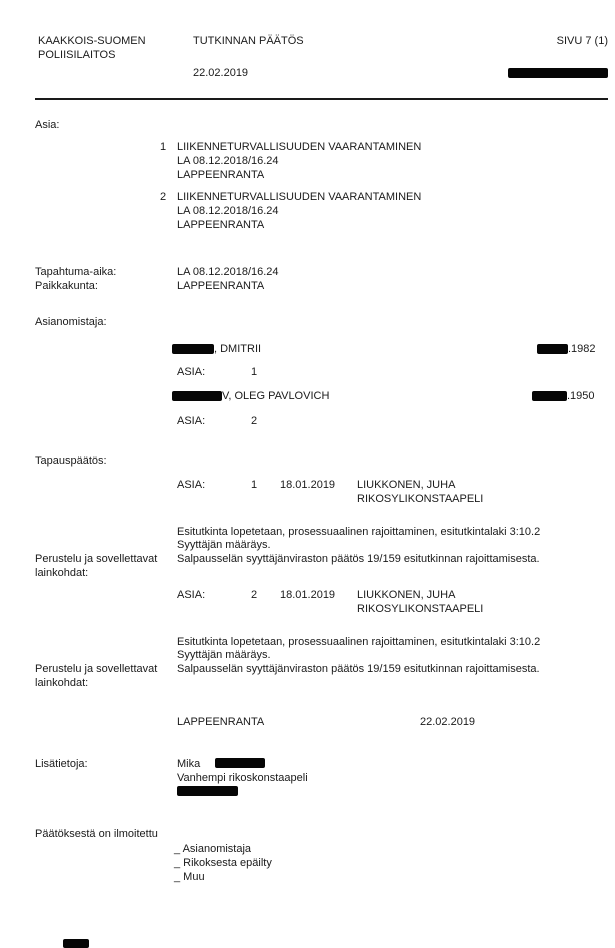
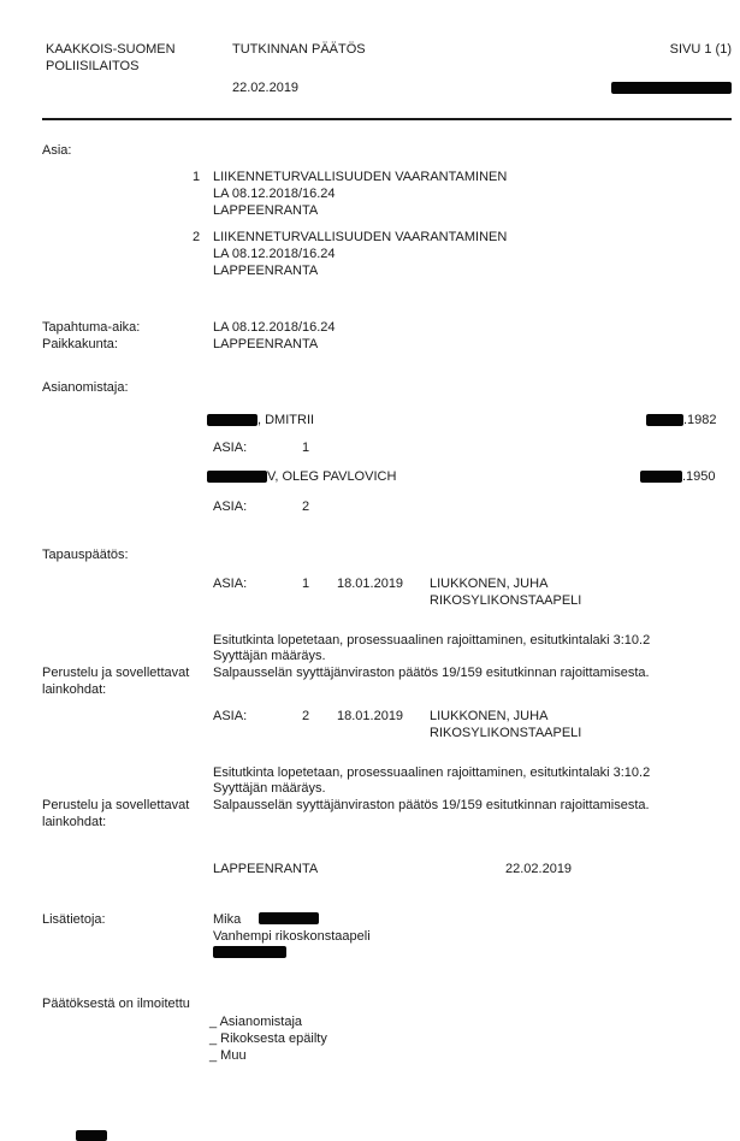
  KAAKKOIS-SUOMEN
  POLIISILAITOS
  TUTKINNAN PÄÄTÖS
- SIVU 7 (1)
+ SIVU 1 (1)
  22.02.2019
  Asia:
  1
  LIIKENNETURVALLISUUDEN VAARANTAMINEN
  LA 08.12.2018/16.24
  LAPPEENRANTA
  2
  LIIKENNETURVALLISUUDEN VAARANTAMINEN
  LA 08.12.2018/16.24
  LAPPEENRANTA
  Tapahtuma-aika:
  LA 08.12.2018/16.24
  Paikkakunta:
  LAPPEENRANTA
  Asianomistaja:
  , DMITRII
  .1982
  ASIA:
  1
  V, OLEG PAVLOVICH
  .1950
  ASIA:
  2
  Tapauspäätös:
  ASIA:
  1
  18.01.2019
  LIUKKONEN, JUHA
  RIKOSYLIKONSTAAPELI
  Esitutkinta lopetetaan, prosessuaalinen rajoittaminen, esitutkintalaki 3:10.2
  Syyttäjän määräys.
  Perustelu ja sovellettavat
  lainkohdat:
  Salpausselän syyttäjänviraston päätös 19/159 esitutkinnan rajoittamisesta.
  ASIA:
  2
  18.01.2019
  LIUKKONEN, JUHA
  RIKOSYLIKONSTAAPELI
  Esitutkinta lopetetaan, prosessuaalinen rajoittaminen, esitutkintalaki 3:10.2
  Syyttäjän määräys.
  Perustelu ja sovellettavat
  lainkohdat:
  Salpausselän syyttäjänviraston päätös 19/159 esitutkinnan rajoittamisesta.
  LAPPEENRANTA
  22.02.2019
  Lisätietoja:
  Mika
  Vanhempi rikoskonstaapeli
  Päätöksestä on ilmoitettu
  _ Asianomistaja
  _ Rikoksesta epäilty
  _ Muu
